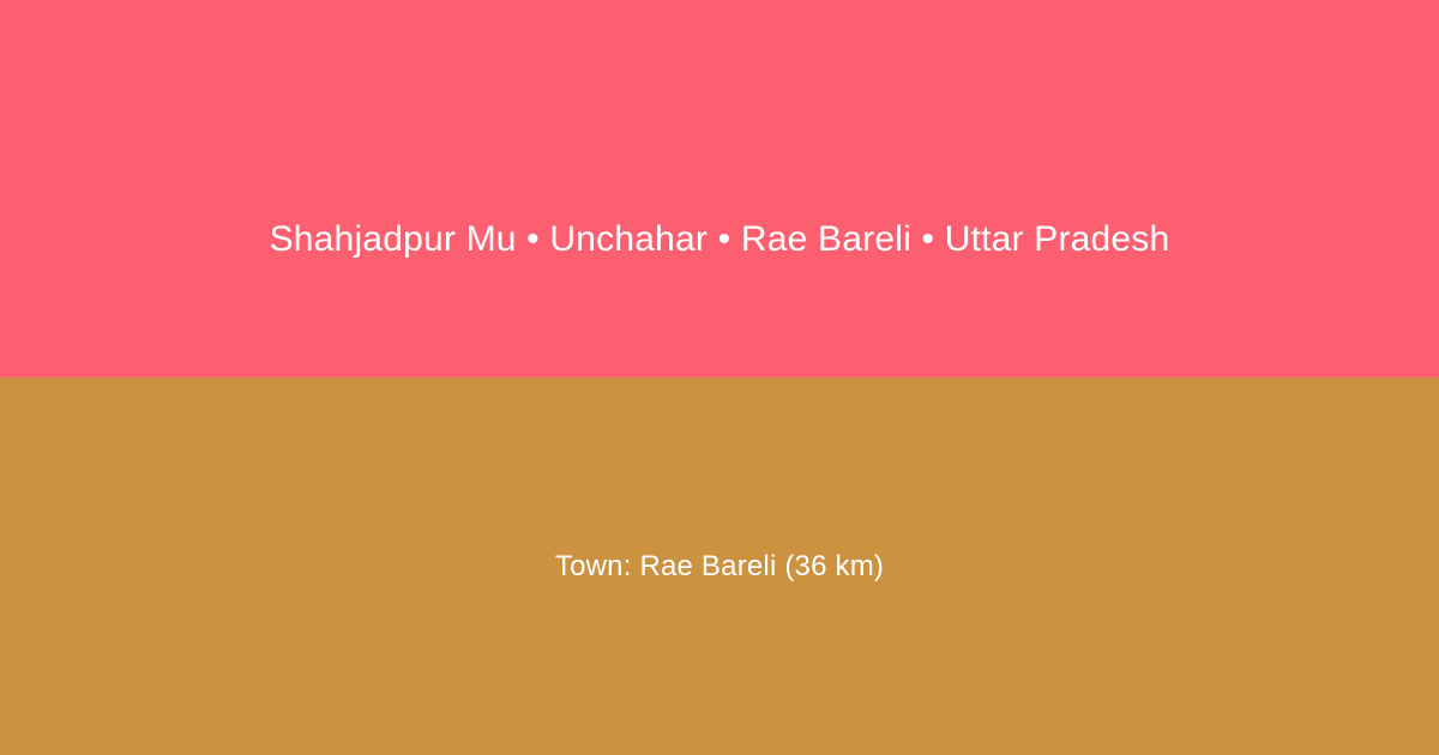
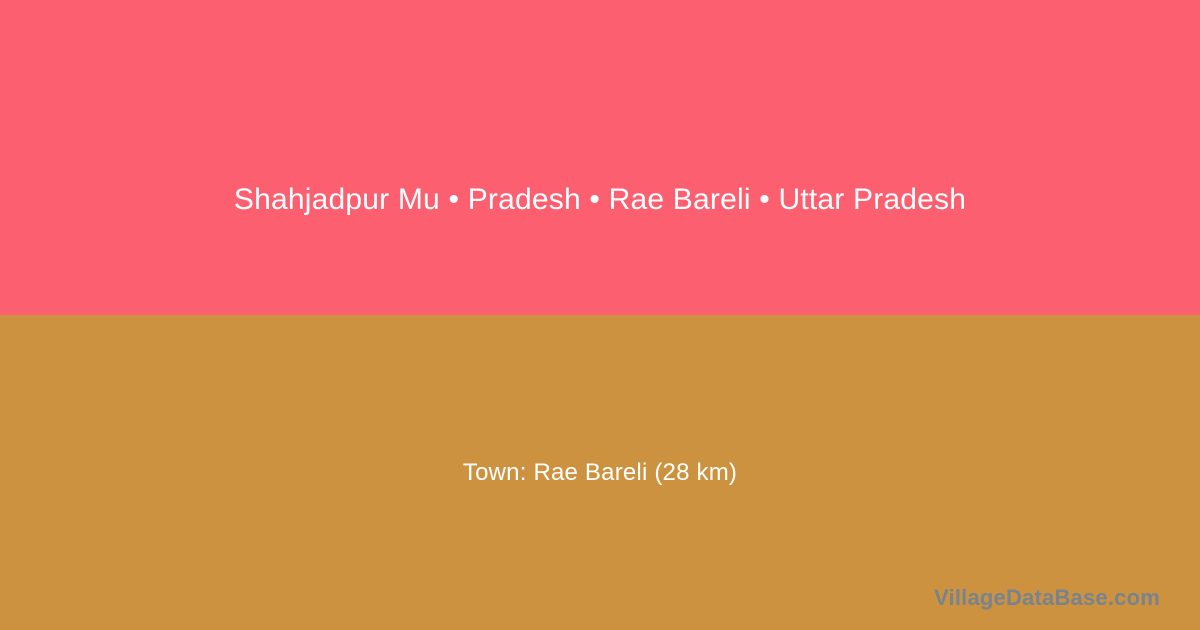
- Shahjadpur Mu • Unchahar • Rae Bareli • Uttar Pradesh
+ Shahjadpur Mu • Pradesh • Rae Bareli • Uttar Pradesh
- Town: Rae Bareli (36 km)
+ Town: Rae Bareli (28 km)
+ VillageDataBase.com
